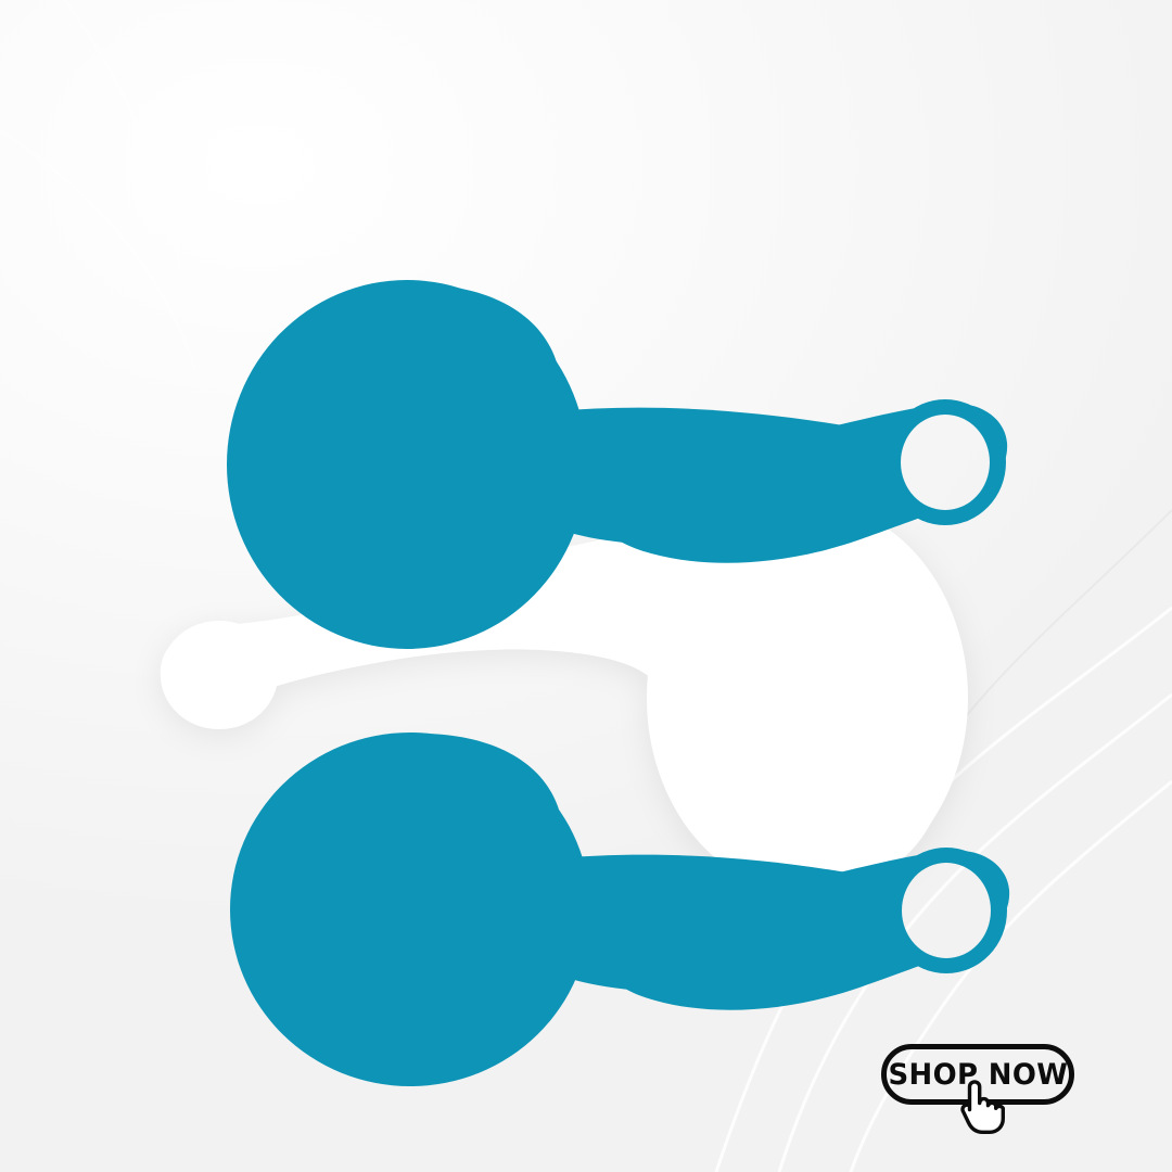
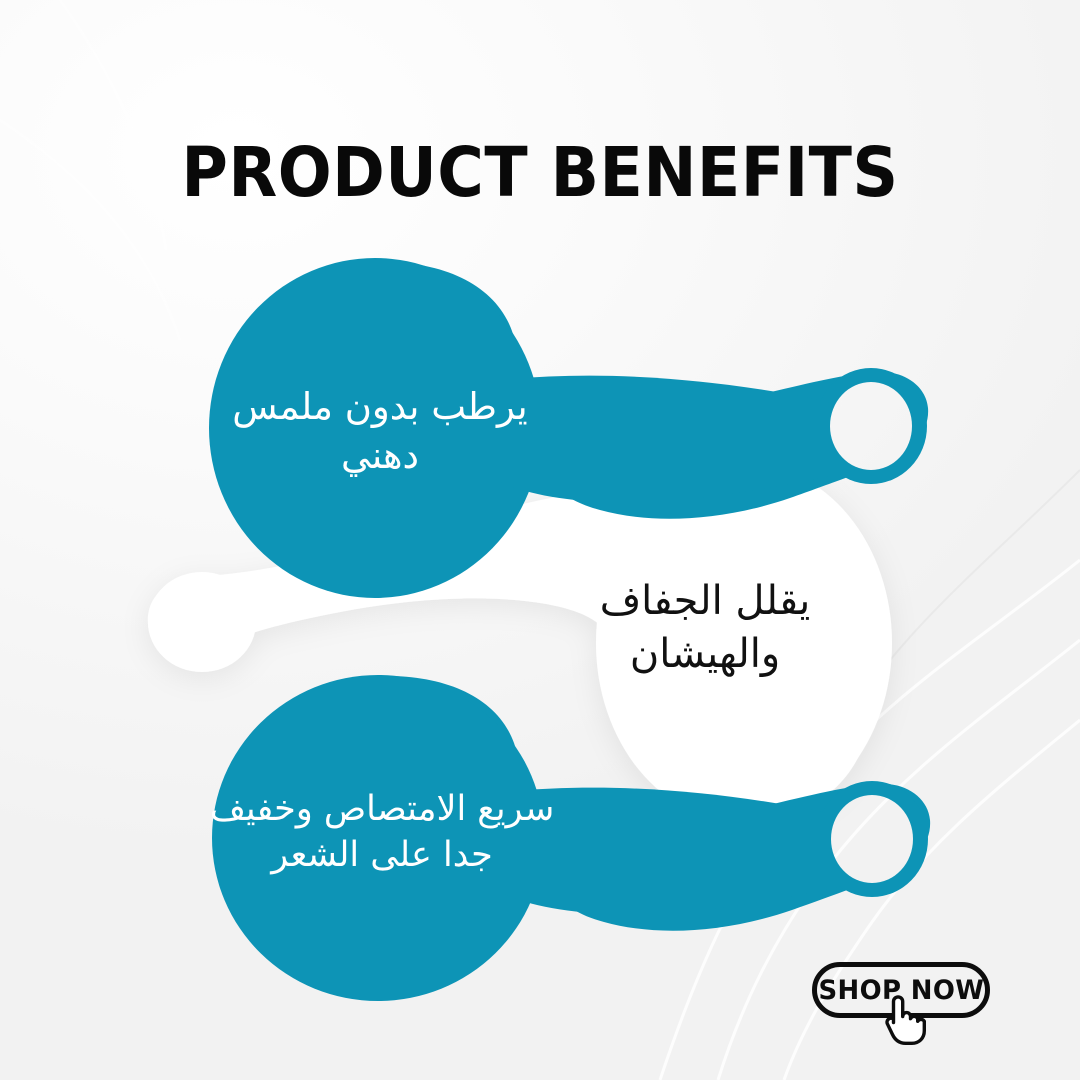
+ PRODUCT BENEFITS
+ يرطب بدون ملمس
+ دهني
+ يقلل الجفاف
+ والهيشان
+ سريع الامتصاص وخفيف
+ جدا على الشعر
  SHOP NOW
